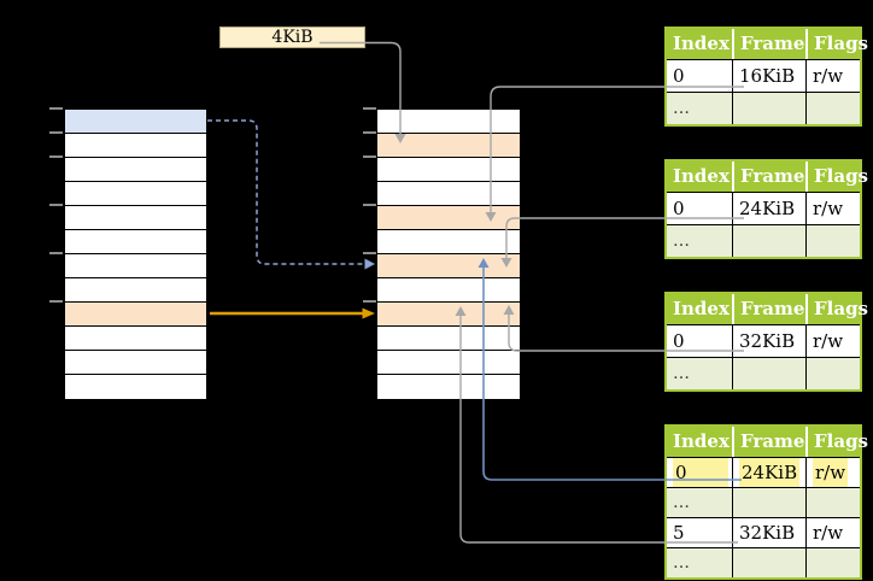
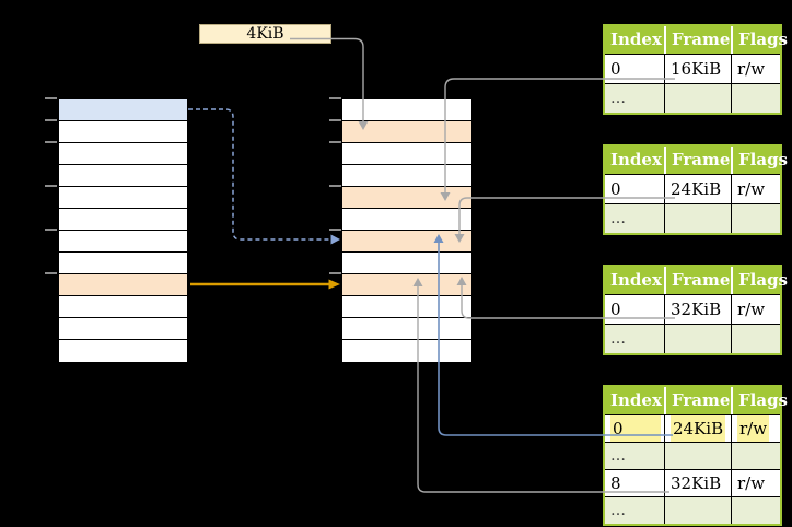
  4KiB
  Index
  Frame
  Flags
  0
  16KiB
  r/w
  …
  Index
  Frame
  Flags
  0
  24KiB
  r/w
  …
  Index
  Frame
  Flags
  0
  32KiB
  r/w
  …
  Index
  Frame
  Flags
  0
  24KiB
  r/w
  …
- 5
+ 8
  32KiB
  r/w
  …
